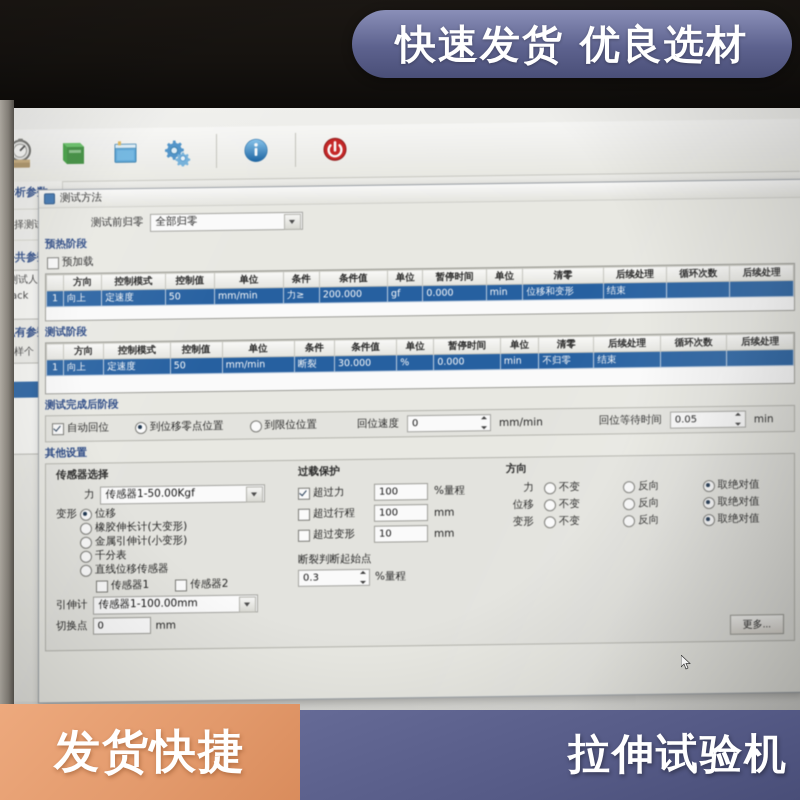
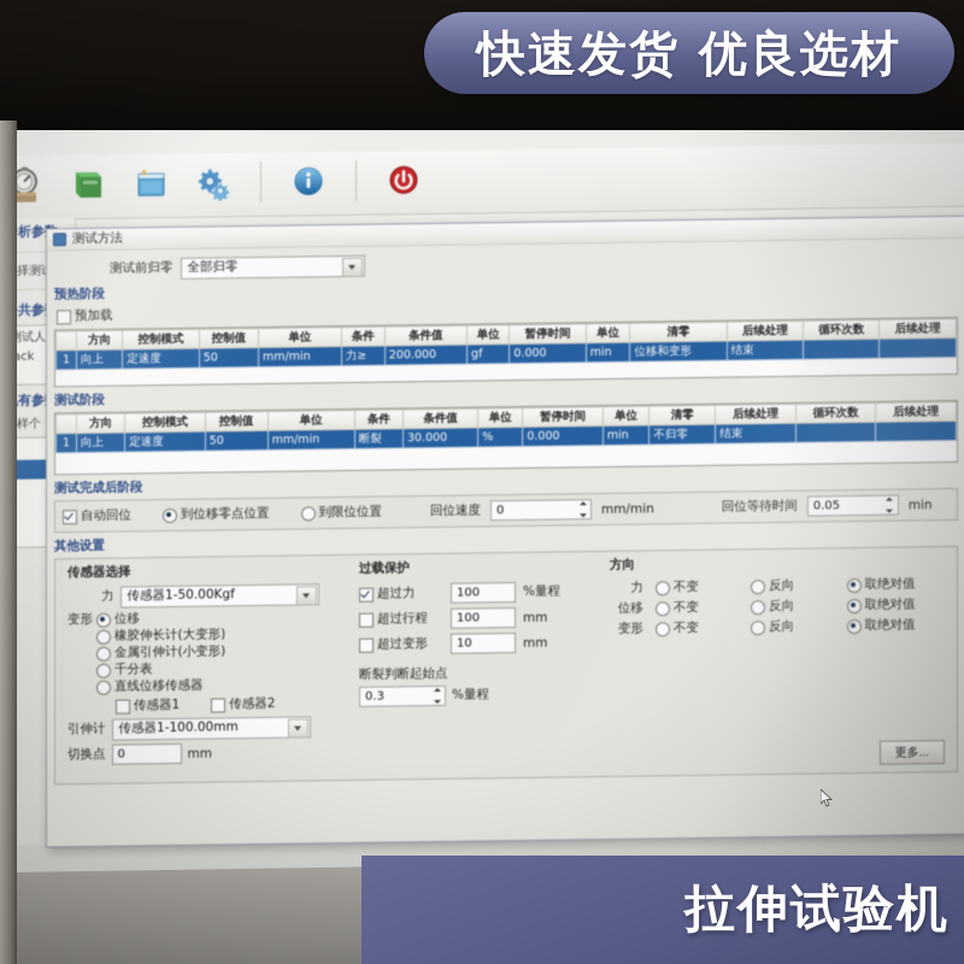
  快速发货 优良选材
  拉伸试验机
- 发货快捷
